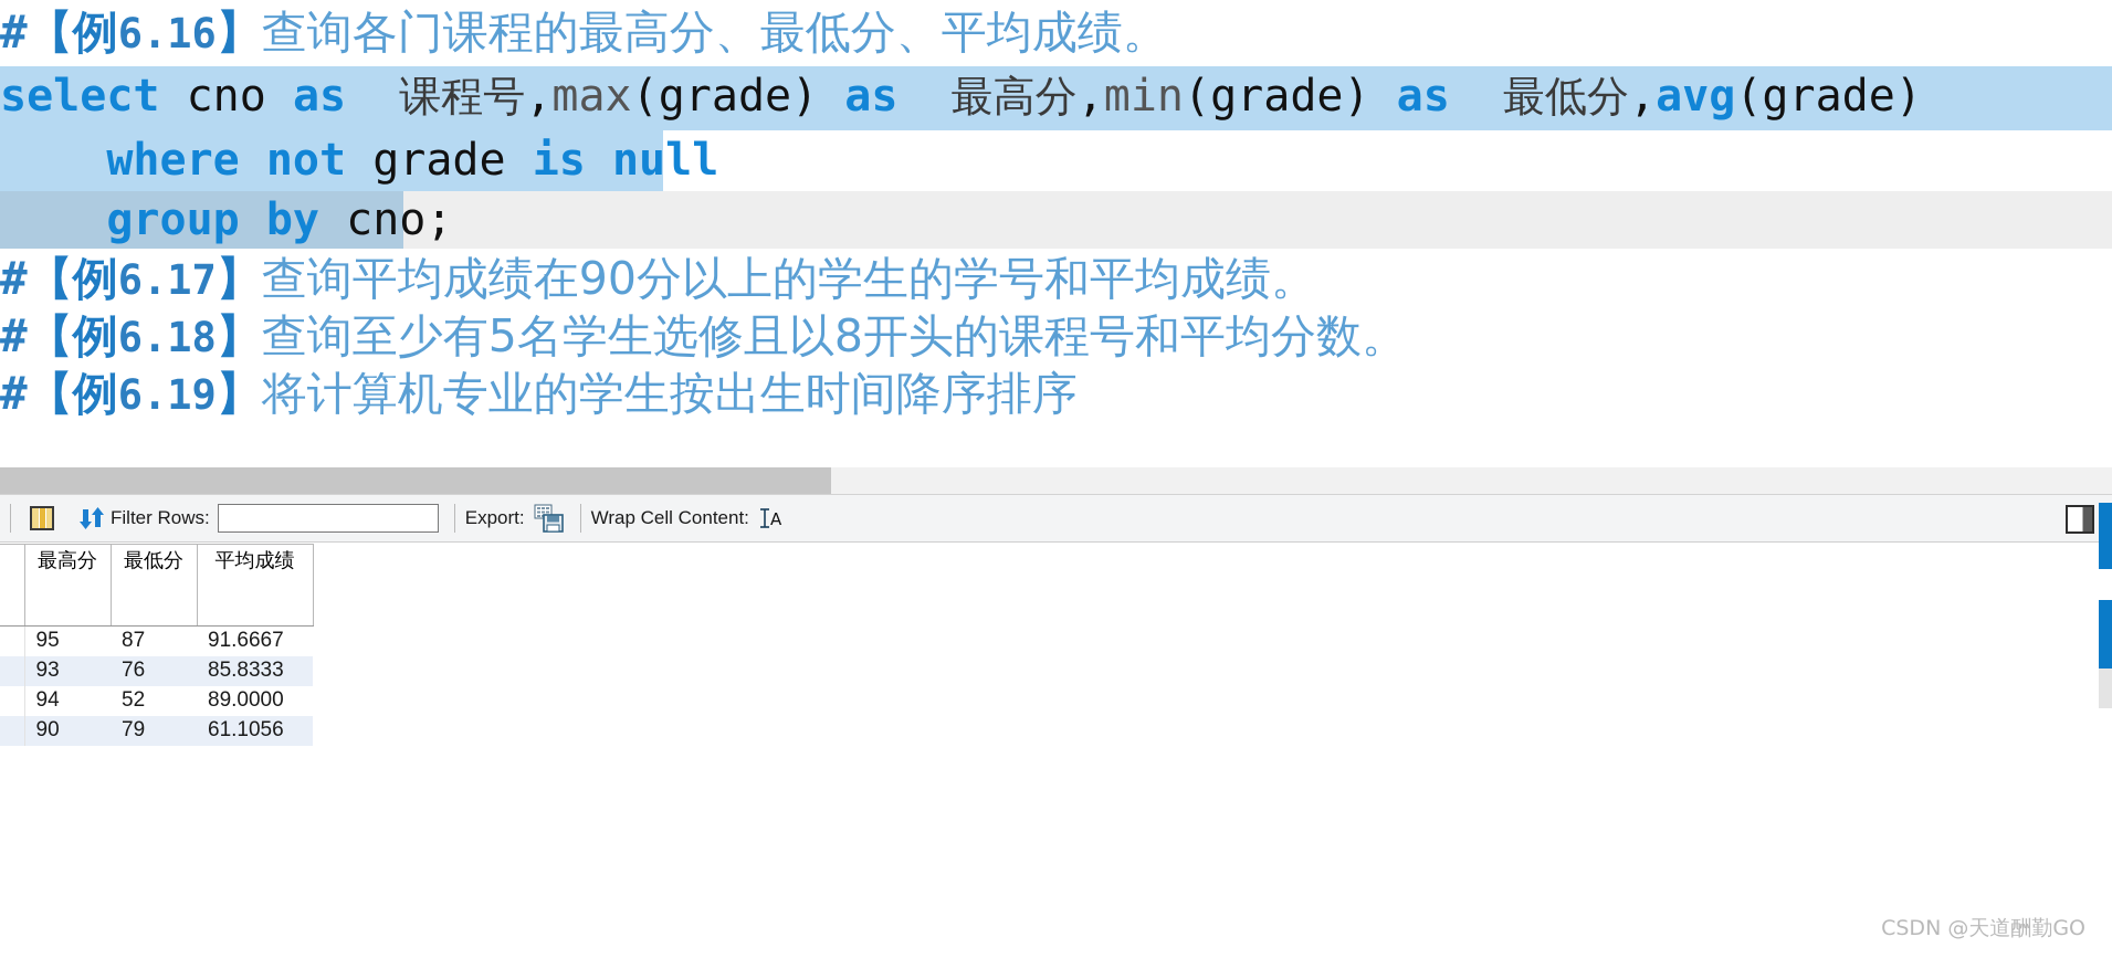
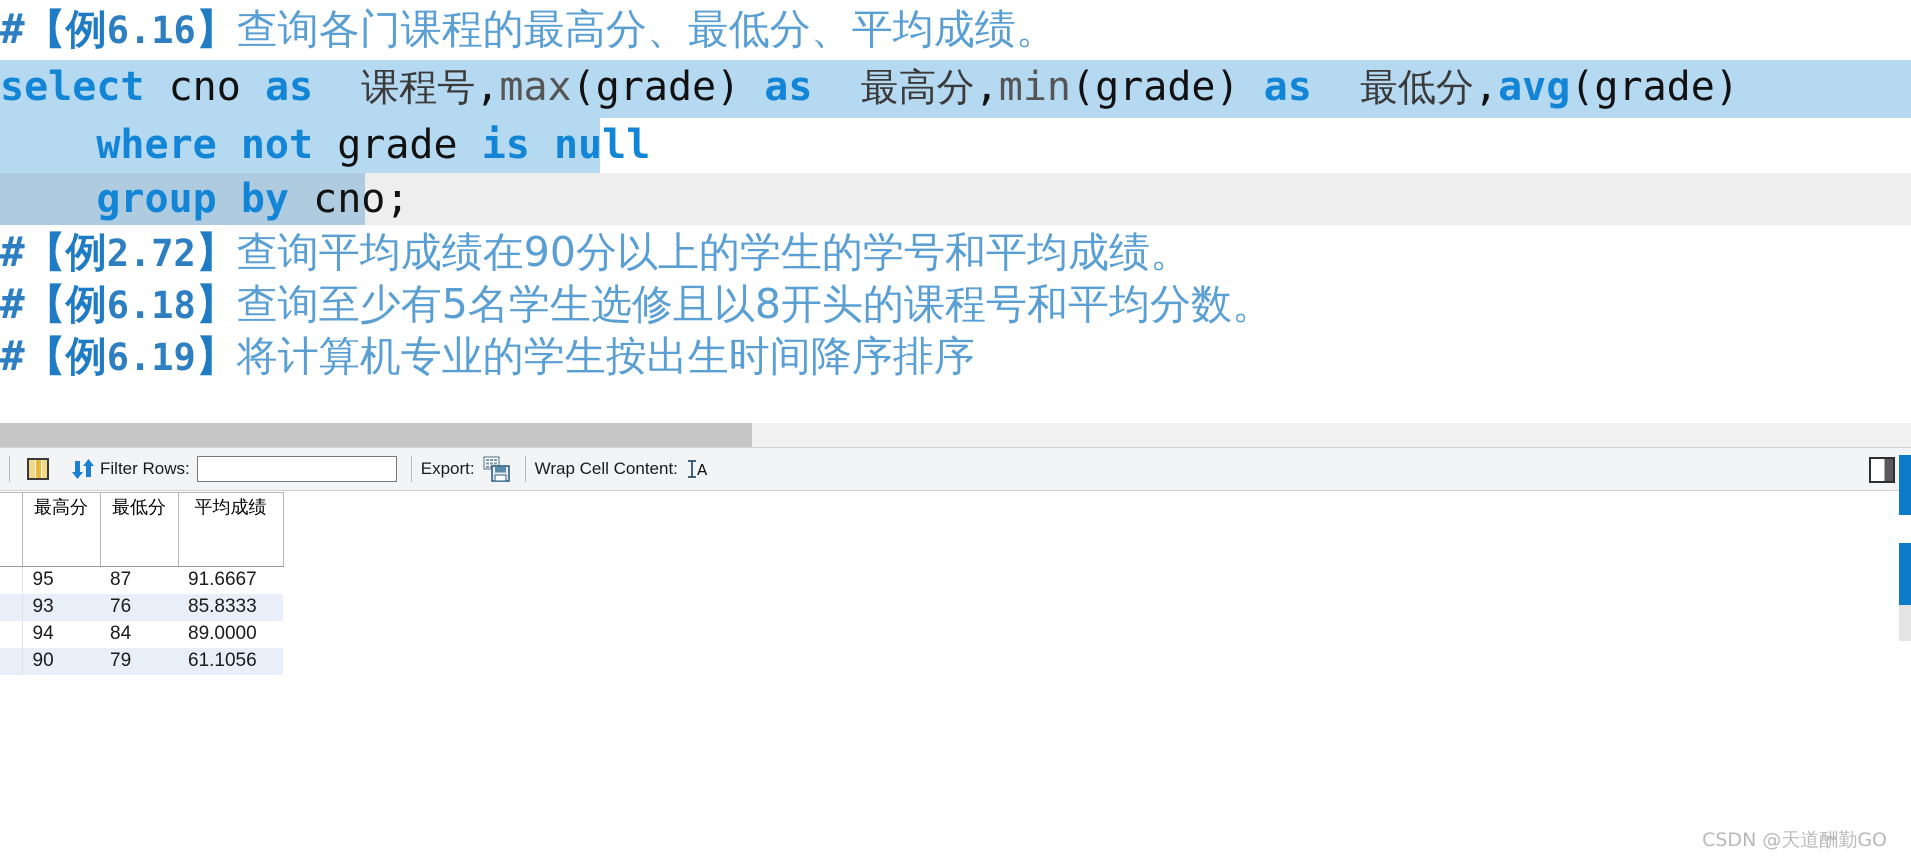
  #【例6.16】查询各门课程的最高分、最低分、平均成绩。
  select cno as 课程号,max(grade) as 最高分,min(grade) as 最低分,avg(grade)
  where not grade is null
  group by cno;
- #【例6.17】查询平均成绩在90分以上的学生的学号和平均成绩。
+ #【例2.72】查询平均成绩在90分以上的学生的学号和平均成绩。
  #【例6.18】查询至少有5名学生选修且以8开头的课程号和平均分数。
  #【例6.19】将计算机专业的学生按出生时间降序排序
  Filter Rows:
  Export:
  Wrap Cell Content:
  A
  	最高分	最低分	平均成绩
  	95	87	91.6667
  	93	76	85.8333
- 	94	52	89.0000
+ 	94	84	89.0000
  	90	79	61.1056
  CSDN @天道酬勤GO
